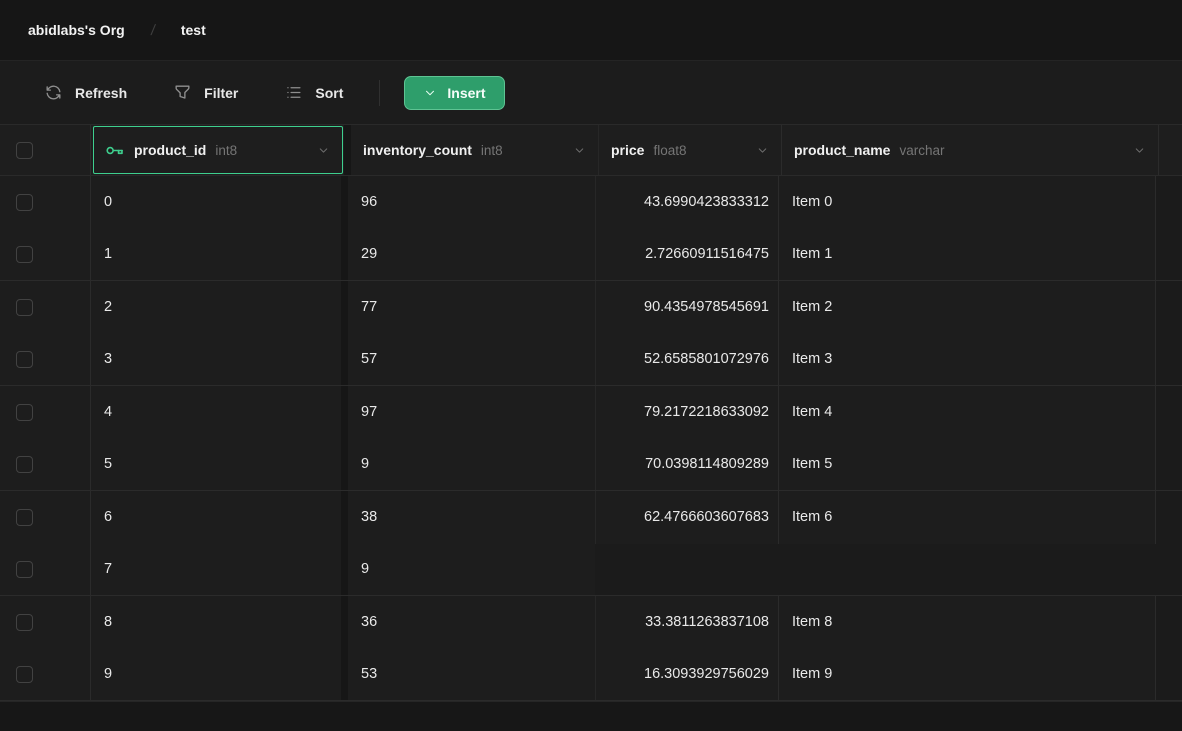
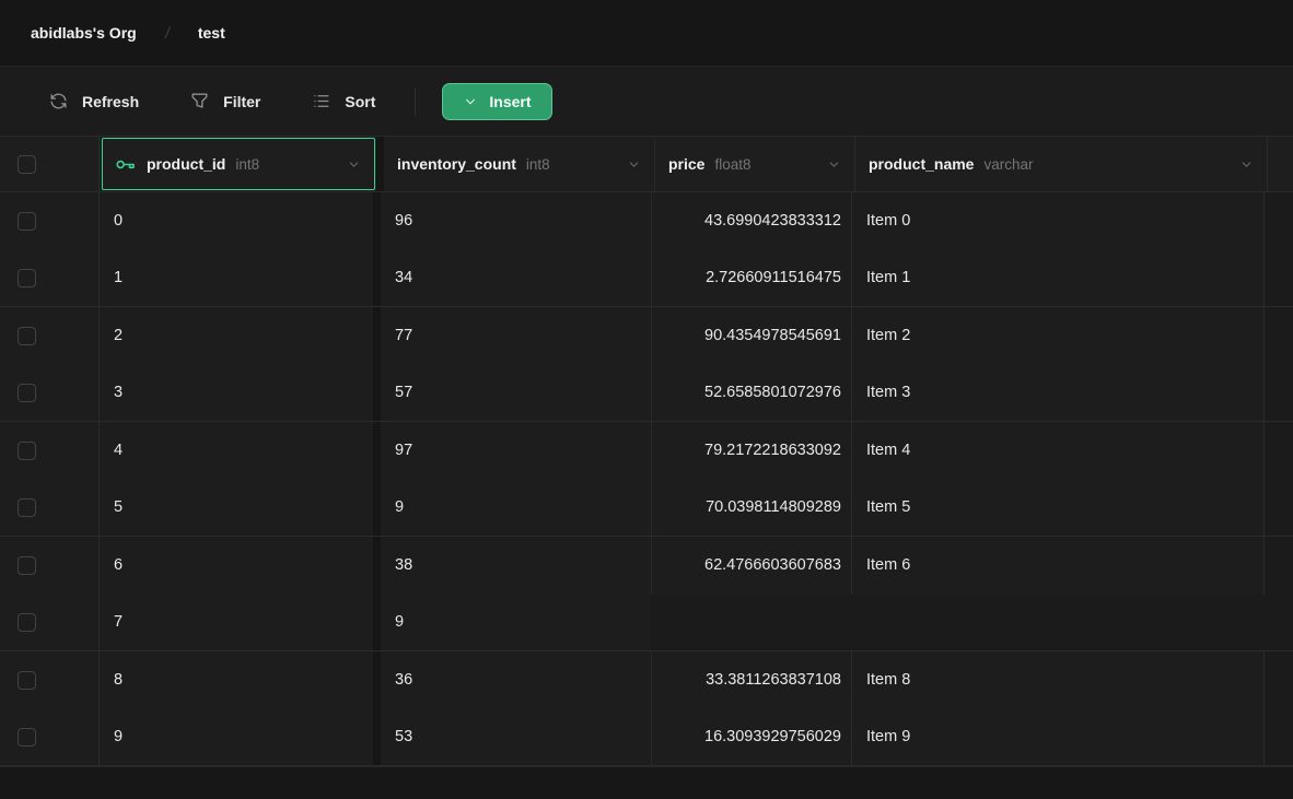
  abidlabs's Org
  test
  Refresh
  Filter
  Sort
  Insert
  product_id
  int8
  inventory_count
  int8
  price
  float8
  product_name
  varchar
  0
  96
  43.6990423833312
  Item 0
  1
- 29
+ 34
  2.72660911516475
  Item 1
  2
  77
  90.4354978545691
  Item 2
  3
  57
  52.6585801072976
  Item 3
  4
  97
  79.2172218633092
  Item 4
  5
  9
  70.0398114809289
  Item 5
  6
  38
  62.4766603607683
  Item 6
  7
  9
  8
  36
  33.3811263837108
  Item 8
  9
  53
  16.3093929756029
  Item 9
